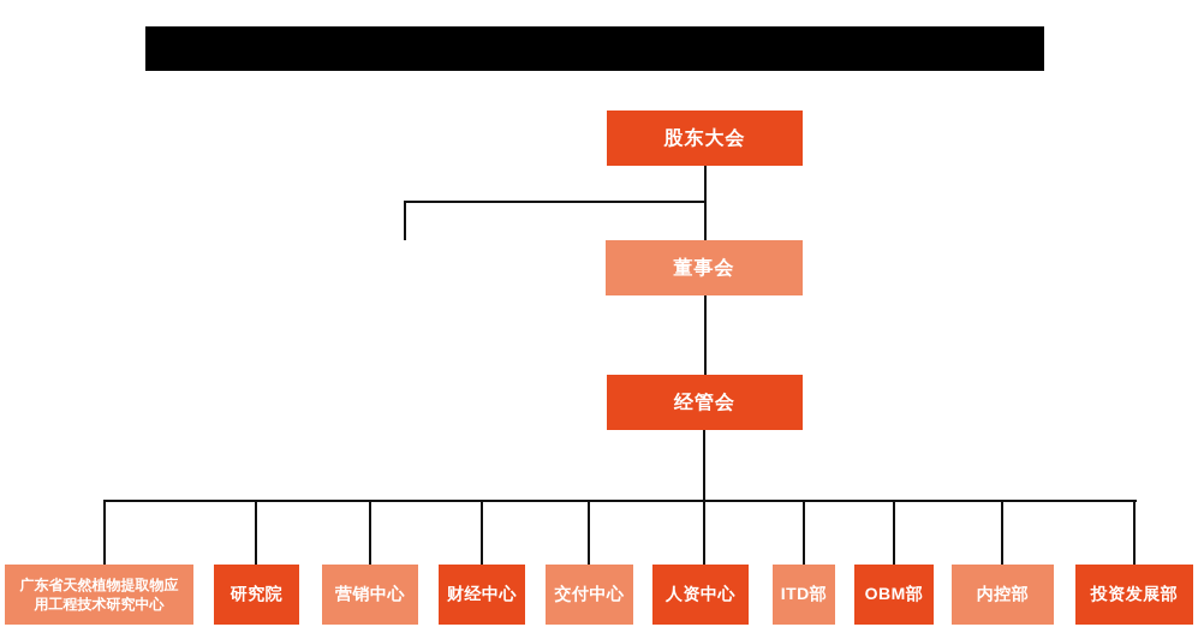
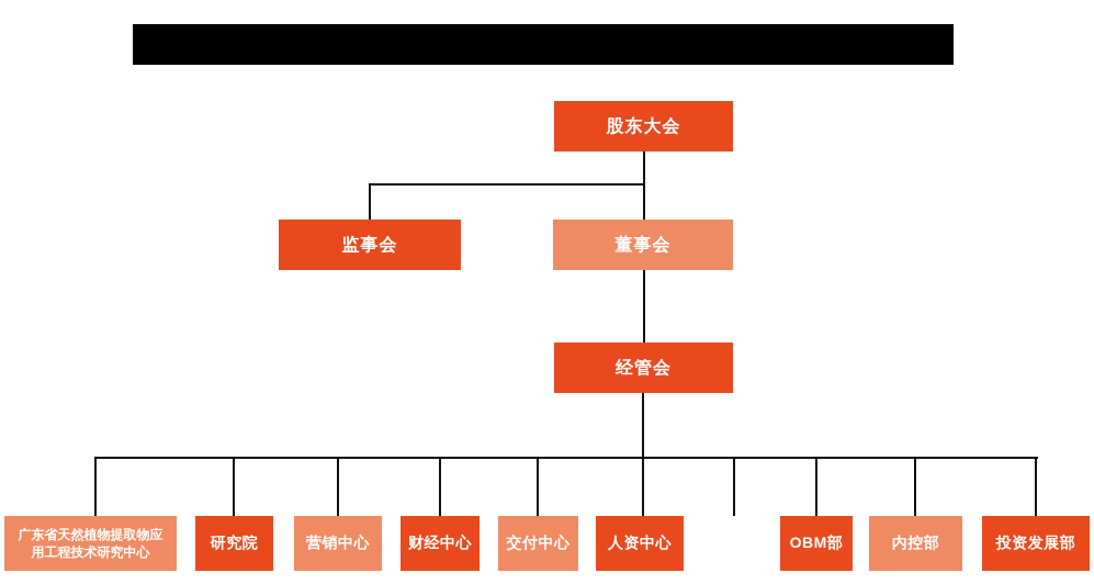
  股东大会
+ 监事会
  董事会
  经管会
  广东省天然植物提取物应用工程技术研究中心
  研究院
  营销中心
  财经中心
  交付中心
  人资中心
- ITD部
  OBM部
  内控部
  投资发展部
